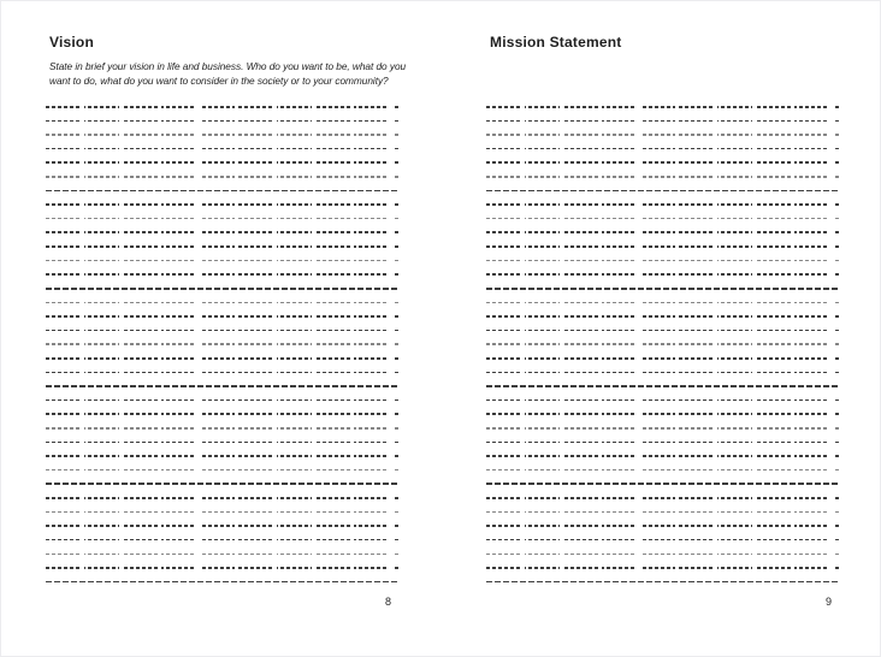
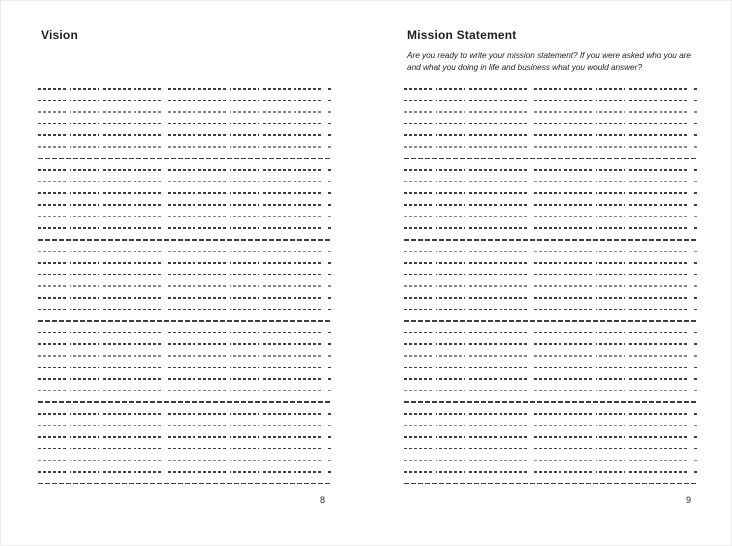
  Vision
- State in brief your vision in life and business. Who do you want to be, what do you want to do, what do you want to consider in the society or to your community?
  8
  Mission Statement
+ Are you ready to write your mission statement? If you were asked who you are and what you doing in life and business what you would answer?
  9
